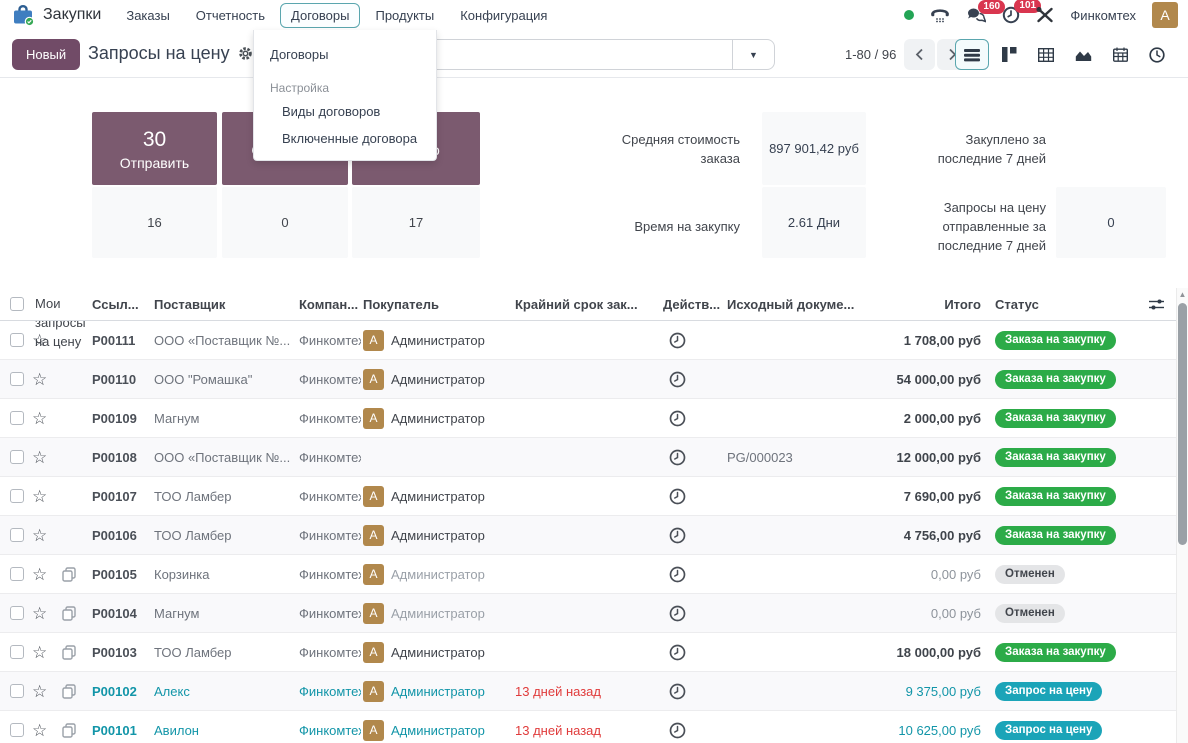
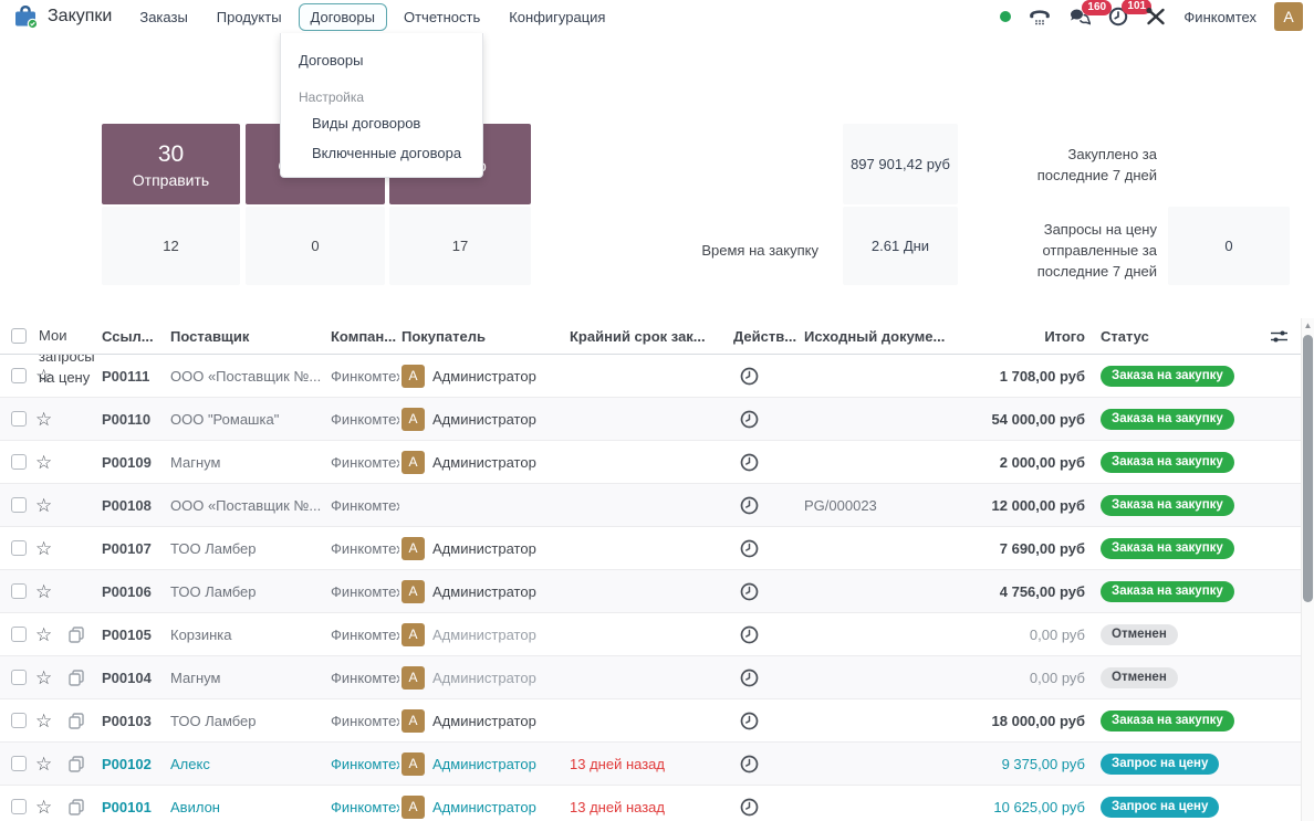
  Закупки
  Заказы
- Отчетность
+ Продукты
  Договоры
- Продукты
+ Отчетность
  Конфигурация
  160
  101
  Финкомтех
  A
- Новый
- Запросы на цену
- ▼
- 1-80 / 96
  Мои запросы на цену
  30
  Отправить
- 16
+ 12
  0
  17
- Средняя стоимость заказа
  897 901,42 руб
  Закуплено за последние 7 дней
  Время на закупку
  2.61 Дни
  Запросы на цену отправленные за последние 7 дней
  0
  Ссыл...
  Поставщик
  Компан...
  Покупатель
  Крайний срок зак...
  Действ...
  Исходный докуме...
  Итого
  Статус
  ☆
  P00111
  ООО «Поставщик №...
  Финкомте
  A
  Администратор
  1 708,00 руб
  Заказа на закупку
  ☆
  P00110
  ООО "Ромашка"
  Финкомте
  A
  Администратор
  54 000,00 руб
  Заказа на закупку
  ☆
  P00109
  Магнум
  Финкомте
  A
  Администратор
  2 000,00 руб
  Заказа на закупку
  ☆
  P00108
  ООО «Поставщик №...
  Финкомте
  PG/000023
  12 000,00 руб
  Заказа на закупку
  ☆
  P00107
  ТОО Ламбер
  Финкомте
  A
  Администратор
  7 690,00 руб
  Заказа на закупку
  ☆
  P00106
  ТОО Ламбер
  Финкомте
  A
  Администратор
  4 756,00 руб
  Заказа на закупку
  ☆
  P00105
  Корзинка
  Финкомте
  A
  Администратор
  0,00 руб
  Отменен
  ☆
  P00104
  Магнум
  Финкомте
  A
  Администратор
  0,00 руб
  Отменен
  ☆
  P00103
  ТОО Ламбер
  Финкомте
  A
  Администратор
  18 000,00 руб
  Заказа на закупку
  ☆
  P00102
  Алекс
  Финкомте
  A
  Администратор
  13 дней назад
  9 375,00 руб
  Запрос на цену
  ☆
  P00101
  Авилон
  Финкомте
  A
  Администратор
  13 дней назад
  10 625,00 руб
  Запрос на цену
  ▲
  Договоры
  Настройка
  Виды договоров
  Включенные договора
